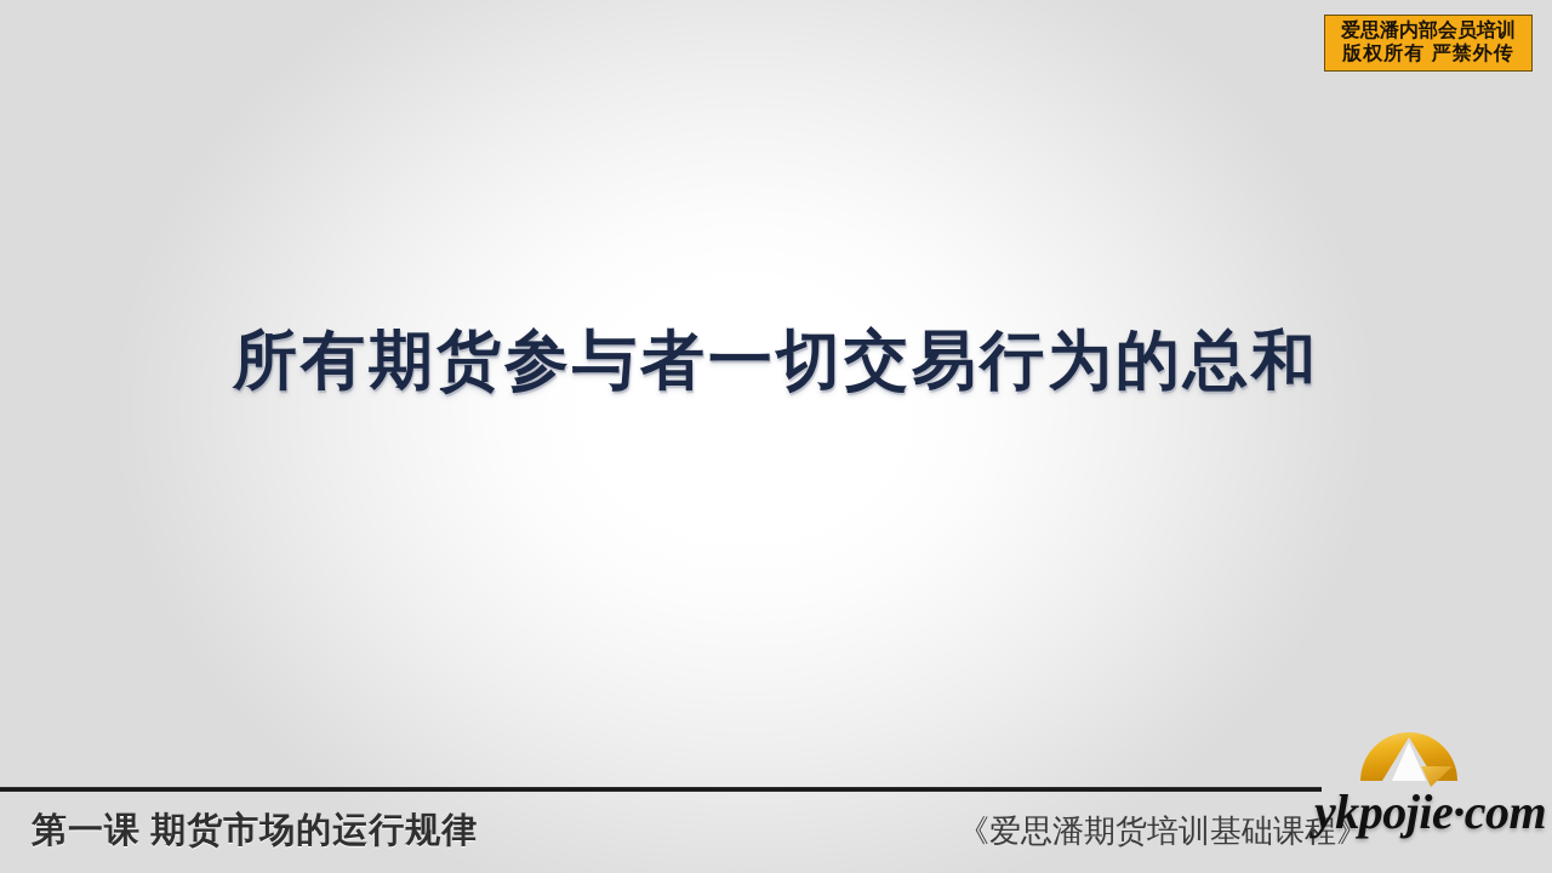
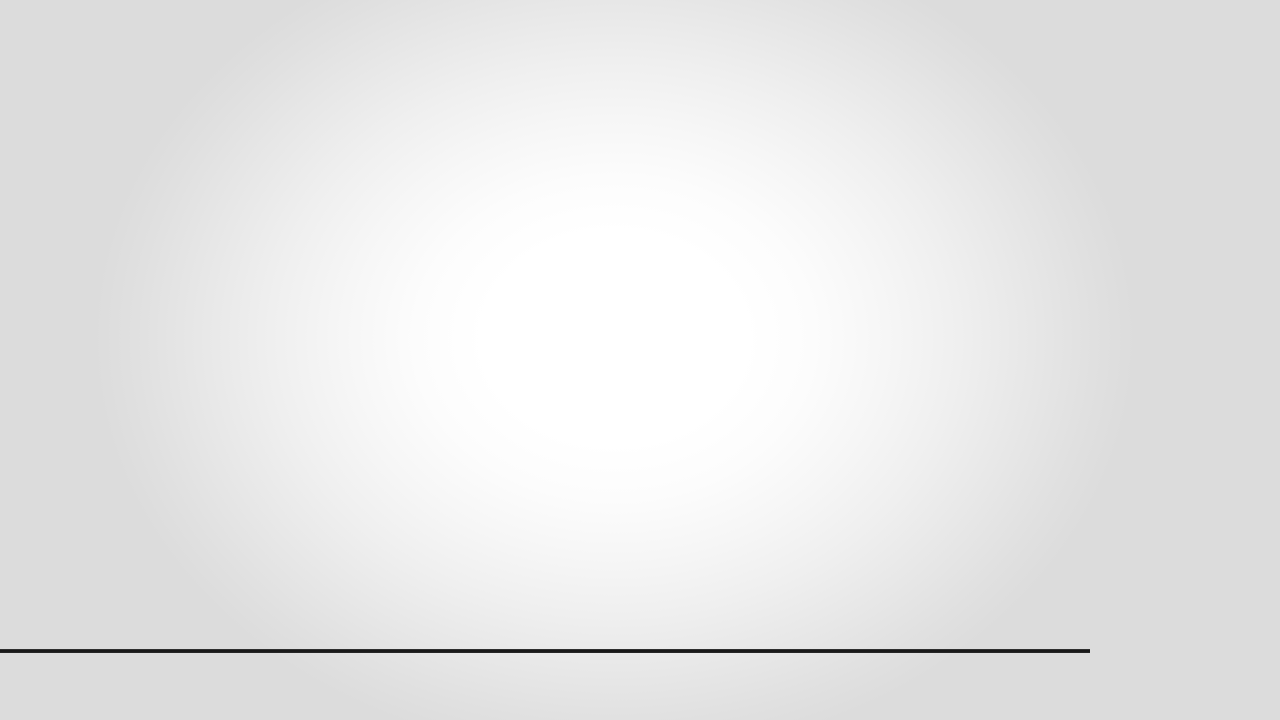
- 所有期货参与者一切交易行为的总和
- 爱思潘内部会员培训
- 版权所有 严禁外传
- 第一课 期货市场的运行规律
- 《爱思潘期货培训基础课程》
- ykpojie·com
